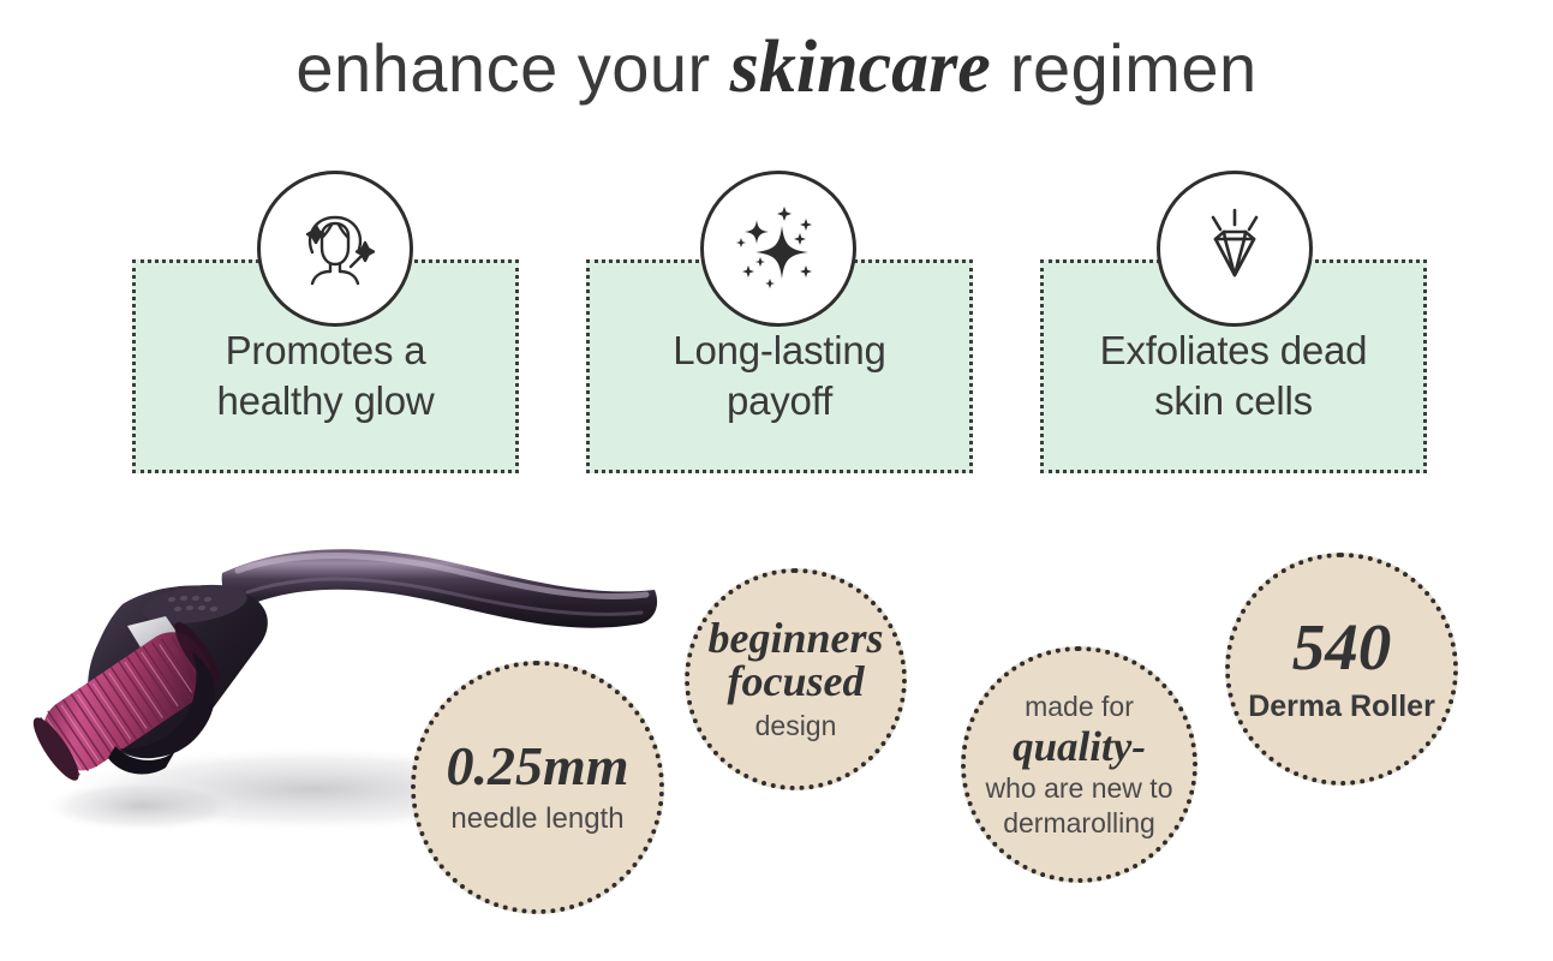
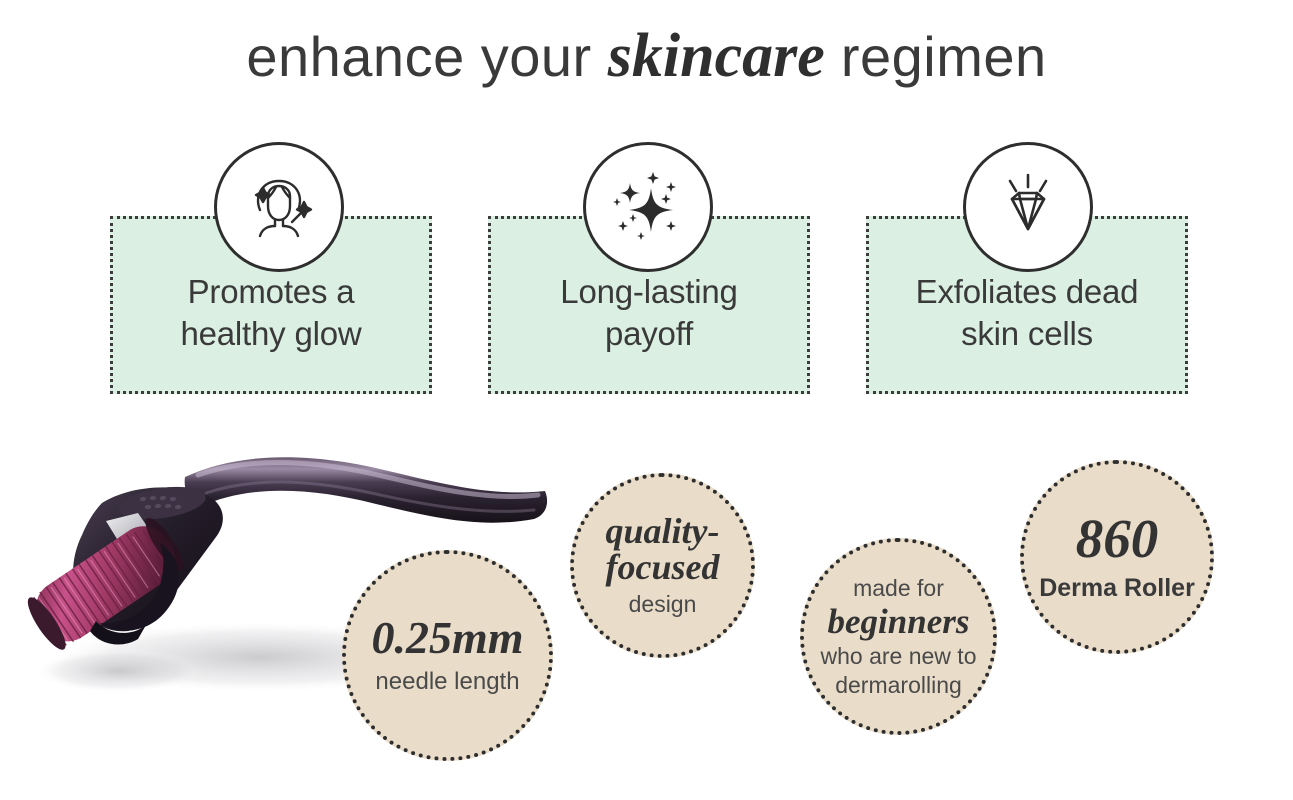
  enhance your skincare regimen
  Promotes a
  healthy glow
  Long-lasting
  payoff
  Exfoliates dead
  skin cells
  0.25mm
  needle length
- beginners
+ quality-
  focused
  design
  made for
- quality-
+ beginners
  who are new to
  dermarolling
- 540
+ 860
  Derma Roller
